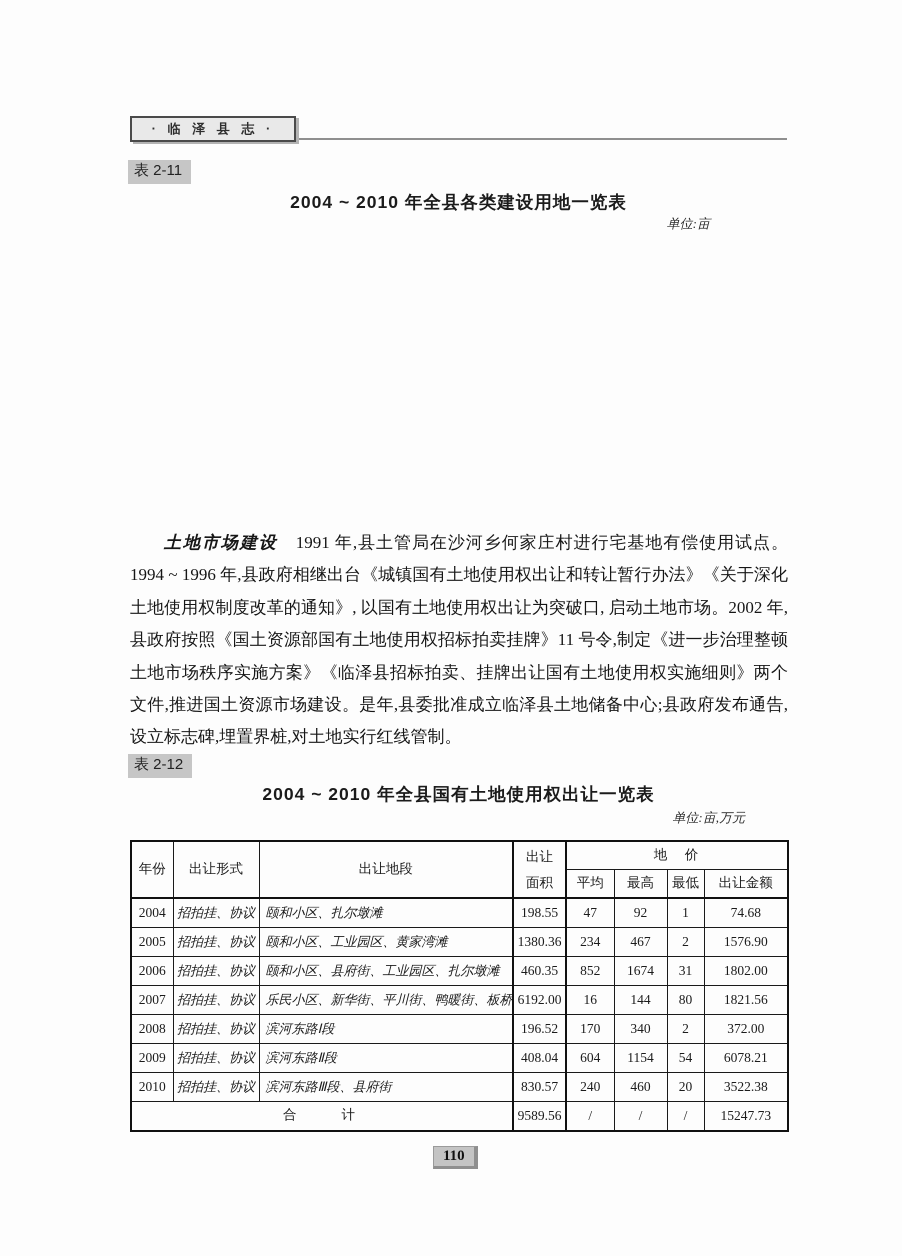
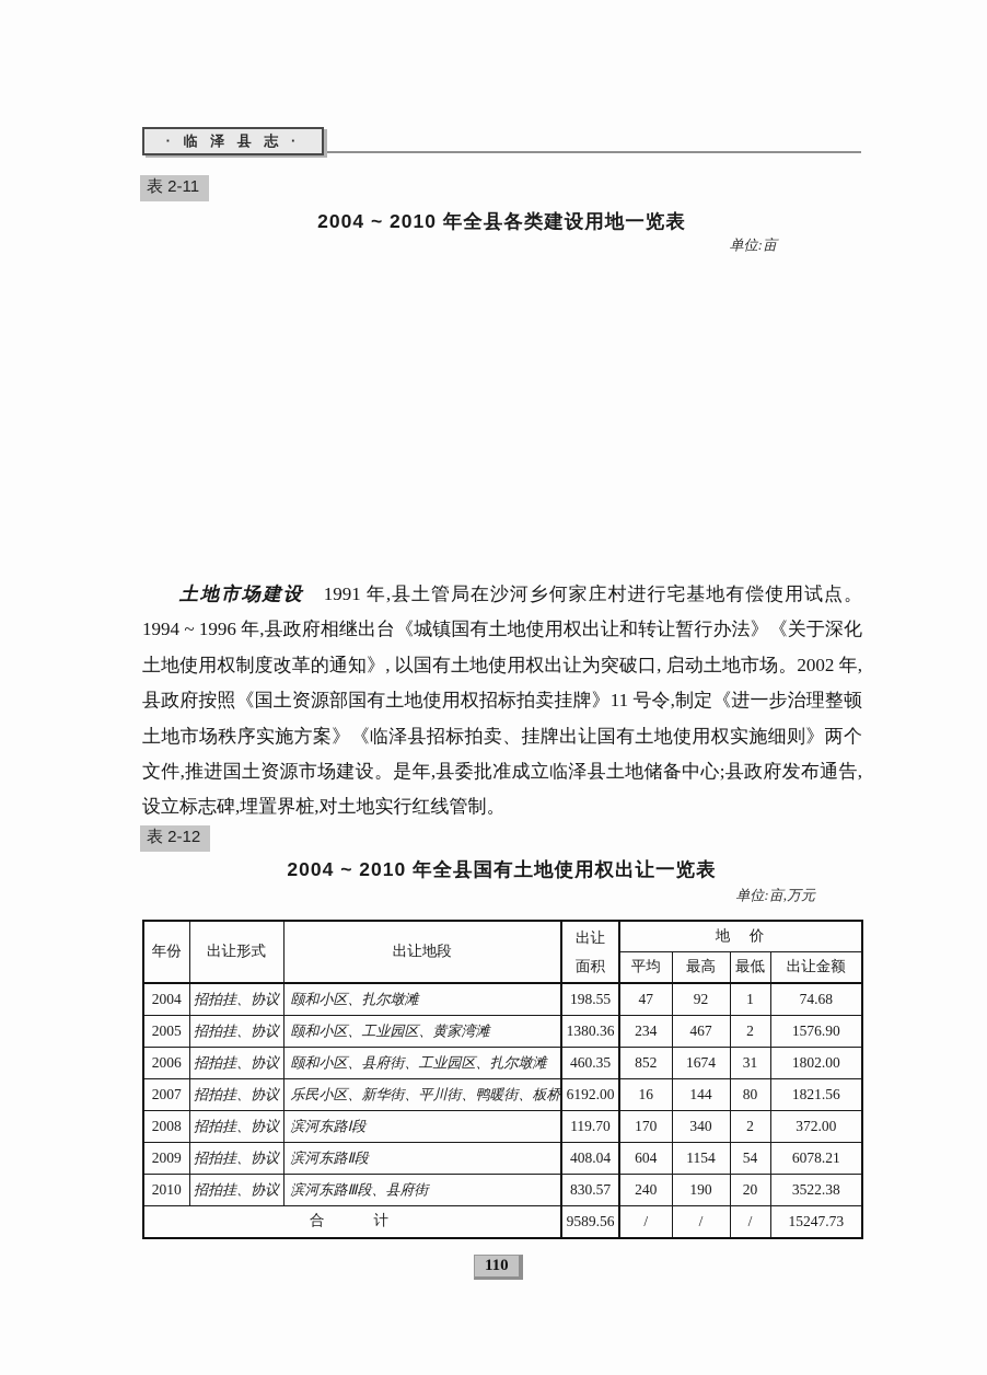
  · 临 泽 县 志 ·
  表 2-11
  2004 ~ 2010 年全县各类建设用地一览表
  单位:亩
  土地市场建设 1991 年,县土管局在沙河乡何家庄村进行宅基地有偿使用试点。1994 ~ 1996 年,县政府相继出台《城镇国有土地使用权出让和转让暂行办法》《关于深化土地使用权制度改革的通知》, 以国有土地使用权出让为突破口, 启动土地市场。2002 年,县政府按照《国土资源部国有土地使用权招标拍卖挂牌》11 号令,制定《进一步治理整顿土地市场秩序实施方案》《临泽县招标拍卖、挂牌出让国有土地使用权实施细则》两个文件,推进国土资源市场建设。是年,县委批准成立临泽县土地储备中心;县政府发布通告,设立标志碑,埋置界桩,对土地实行红线管制。
  表 2-12
  2004 ~ 2010 年全县国有土地使用权出让一览表
  单位:亩,万元
  年份	出让形式	出让地段	出让 面积	地 价
  平均	最高	最低	出让金额
  2004	招拍挂、协议	颐和小区、扎尔墩滩	198.55	47	92	1	74.68
  2005	招拍挂、协议	颐和小区、工业园区、黄家湾滩	1380.36	234	467	2	1576.90
  2006	招拍挂、协议	颐和小区、县府街、工业园区、扎尔墩滩	460.35	852	1674	31	1802.00
  2007	招拍挂、协议	乐民小区、新华街、平川街、鸭暖街、板桥	6192.00	16	144	80	1821.56
- 2008	招拍挂、协议	滨河东路Ⅰ段	196.52	170	340	2	372.00
+ 2008	招拍挂、协议	滨河东路Ⅰ段	119.70	170	340	2	372.00
  2009	招拍挂、协议	滨河东路Ⅱ段	408.04	604	1154	54	6078.21
- 2010	招拍挂、协议	滨河东路Ⅲ段、县府街	830.57	240	460	20	3522.38
+ 2010	招拍挂、协议	滨河东路Ⅲ段、县府街	830.57	240	190	20	3522.38
  合 计	9589.56	/	/	/	15247.73
  110
